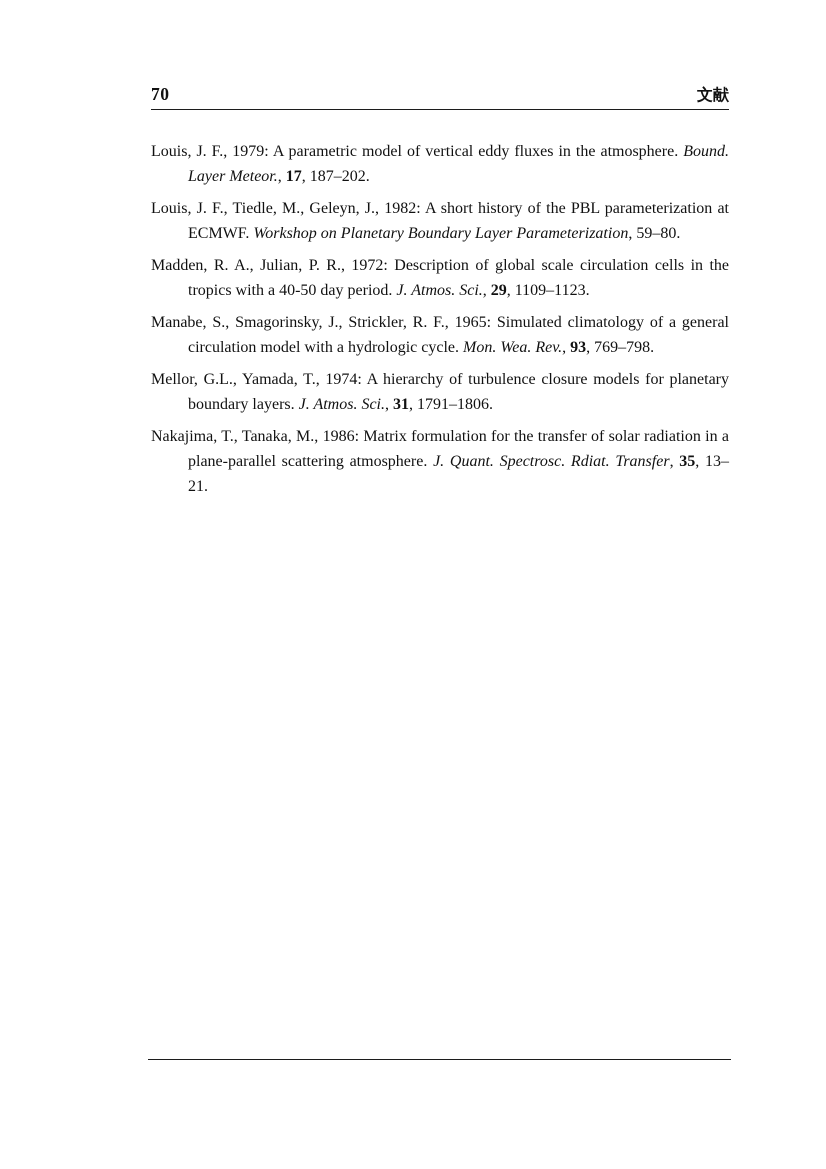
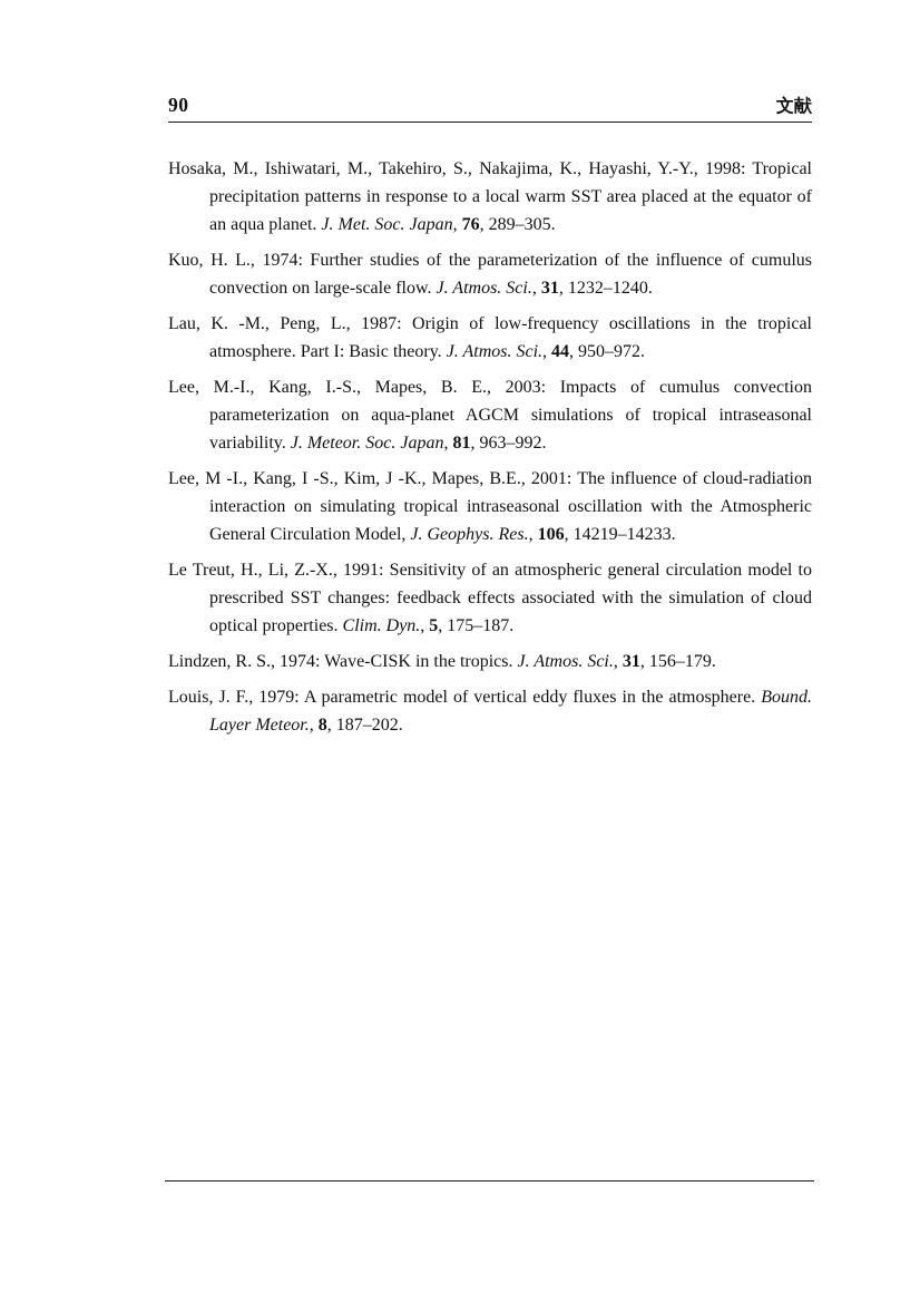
- 70
+ 90
  文献
+ Hosaka, M., Ishiwatari, M., Takehiro, S., Nakajima, K., Hayashi, Y.-Y., 1998: Tropical precipitation patterns in response to a local warm SST area placed at the equator of an aqua planet. J. Met. Soc. Japan, 76, 289–305.
+ Kuo, H. L., 1974: Further studies of the parameterization of the influence of cumulus convection on large-scale flow. J. Atmos. Sci., 31, 1232–1240.
+ Lau, K. -M., Peng, L., 1987: Origin of low-frequency oscillations in the tropical atmosphere. Part I: Basic theory. J. Atmos. Sci., 44, 950–972.
+ Lee, M.-I., Kang, I.-S., Mapes, B. E., 2003: Impacts of cumulus convection parameterization on aqua-planet AGCM simulations of tropical intraseasonal variability. J. Meteor. Soc. Japan, 81, 963–992.
+ Lee, M -I., Kang, I -S., Kim, J -K., Mapes, B.E., 2001: The influence of cloud-radiation interaction on simulating tropical intraseasonal oscillation with the Atmospheric General Circulation Model, J. Geophys. Res., 106, 14219–14233.
+ Le Treut, H., Li, Z.-X., 1991: Sensitivity of an atmospheric general circulation model to prescribed SST changes: feedback effects associated with the simulation of cloud optical properties. Clim. Dyn., 5, 175–187.
+ Lindzen, R. S., 1974: Wave-CISK in the tropics. J. Atmos. Sci., 31, 156–179.
- Louis, J. F., 1979: A parametric model of vertical eddy fluxes in the atmosphere. Bound. Layer Meteor., 17, 187–202.
+ Louis, J. F., 1979: A parametric model of vertical eddy fluxes in the atmosphere. Bound. Layer Meteor., 8, 187–202.
- Louis, J. F., Tiedle, M., Geleyn, J., 1982: A short history of the PBL parameterization at ECMWF. Workshop on Planetary Boundary Layer Parameterization, 59–80.
- Madden, R. A., Julian, P. R., 1972: Description of global scale circulation cells in the tropics with a 40-50 day period. J. Atmos. Sci., 29, 1109–1123.
- Manabe, S., Smagorinsky, J., Strickler, R. F., 1965: Simulated climatology of a general circulation model with a hydrologic cycle. Mon. Wea. Rev., 93, 769–798.
- Mellor, G.L., Yamada, T., 1974: A hierarchy of turbulence closure models for planetary boundary layers. J. Atmos. Sci., 31, 1791–1806.
- Nakajima, T., Tanaka, M., 1986: Matrix formulation for the transfer of solar radiation in a plane-parallel scattering atmosphere. J. Quant. Spectrosc. Rdiat. Transfer, 35, 13–21.
